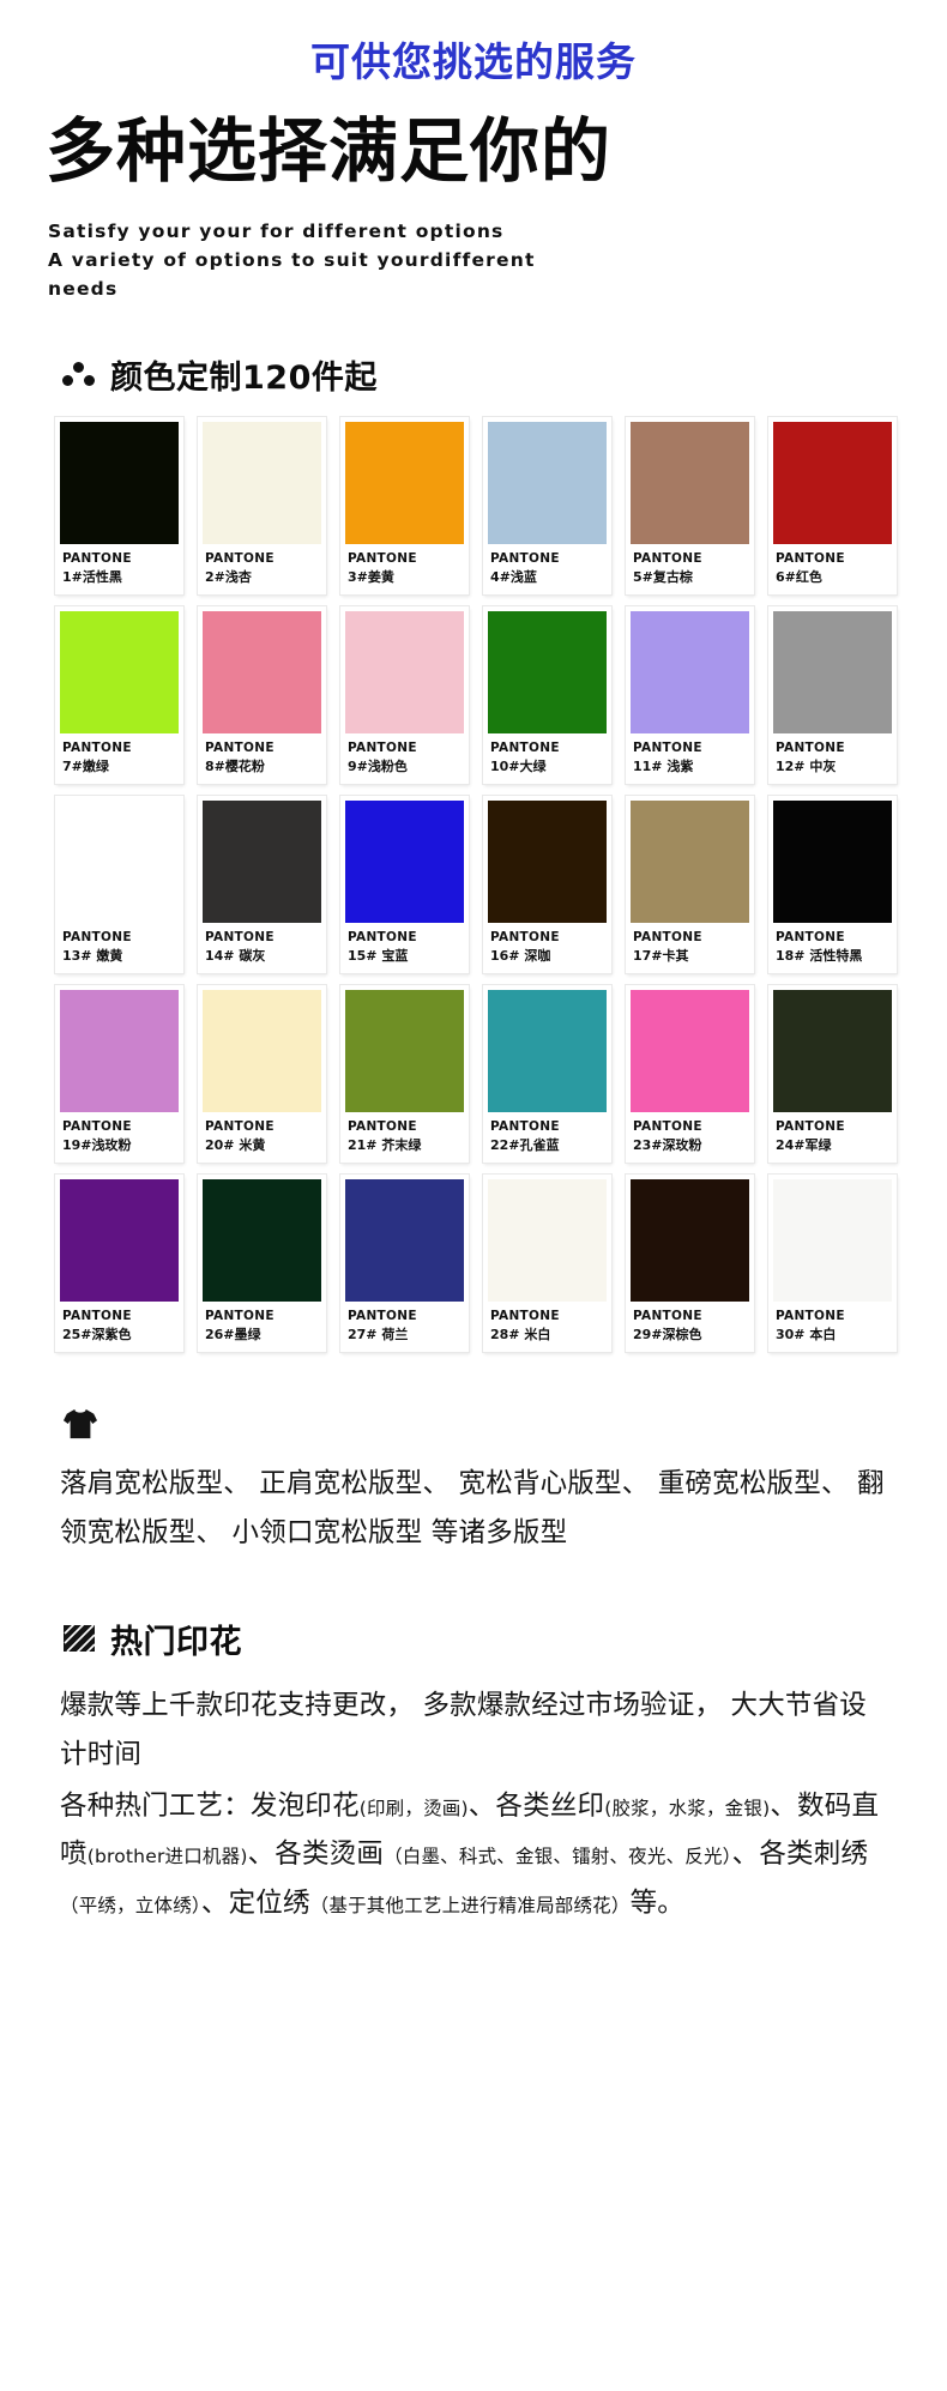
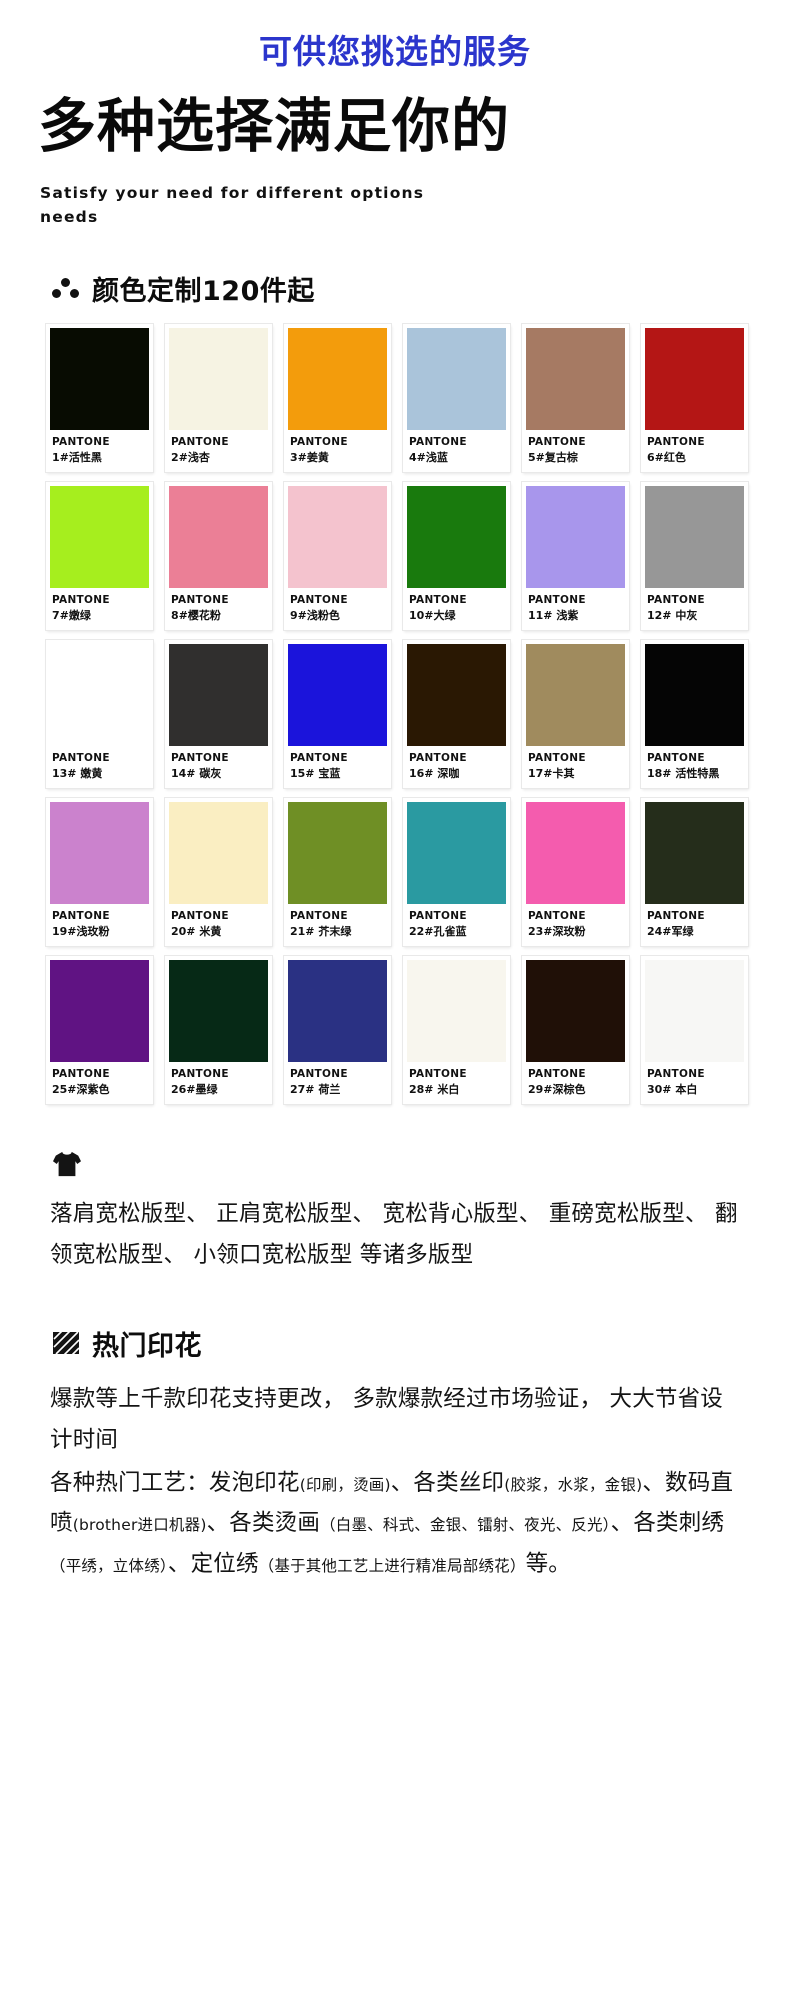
  可供您挑选的服务
  多种选择满足你的
- Satisfy your your for different options
+ Satisfy your need for different options
- A variety of options to suit yourdifferent
  needs
  颜色定制120件起
  PANTONE
  1#活性黑
  PANTONE
  2#浅杏
  PANTONE
  3#姜黄
  PANTONE
  4#浅蓝
  PANTONE
  5#复古棕
  PANTONE
  6#红色
  PANTONE
  7#嫩绿
  PANTONE
  8#樱花粉
  PANTONE
  9#浅粉色
  PANTONE
  10#大绿
  PANTONE
  11# 浅紫
  PANTONE
  12# 中灰
  PANTONE
  13# 嫩黄
  PANTONE
  14# 碳灰
  PANTONE
  15# 宝蓝
  PANTONE
  16# 深咖
  PANTONE
  17#卡其
  PANTONE
  18# 活性特黑
  PANTONE
  19#浅玫粉
  PANTONE
  20# 米黄
  PANTONE
  21# 芥末绿
  PANTONE
  22#孔雀蓝
  PANTONE
  23#深玫粉
  PANTONE
  24#军绿
  PANTONE
  25#深紫色
  PANTONE
  26#墨绿
  PANTONE
  27# 荷兰
  PANTONE
  28# 米白
  PANTONE
  29#深棕色
  PANTONE
  30# 本白
  落肩宽松版型、 正肩宽松版型、 宽松背心版型、 重磅宽松版型、 翻领宽松版型、 小领口宽松版型 等诸多版型
  热门印花
  爆款等上千款印花支持更改， 多款爆款经过市场验证， 大大节省设计时间
  各种热门工艺：发泡印花(印刷，烫画)、各类丝印(胶浆，水浆，金银)、数码直喷(brother进口机器)、各类烫画（白墨、科式、金银、镭射、夜光、反光）、各类刺绣（平绣，立体绣）、定位绣（基于其他工艺上进行精准局部绣花）等。
